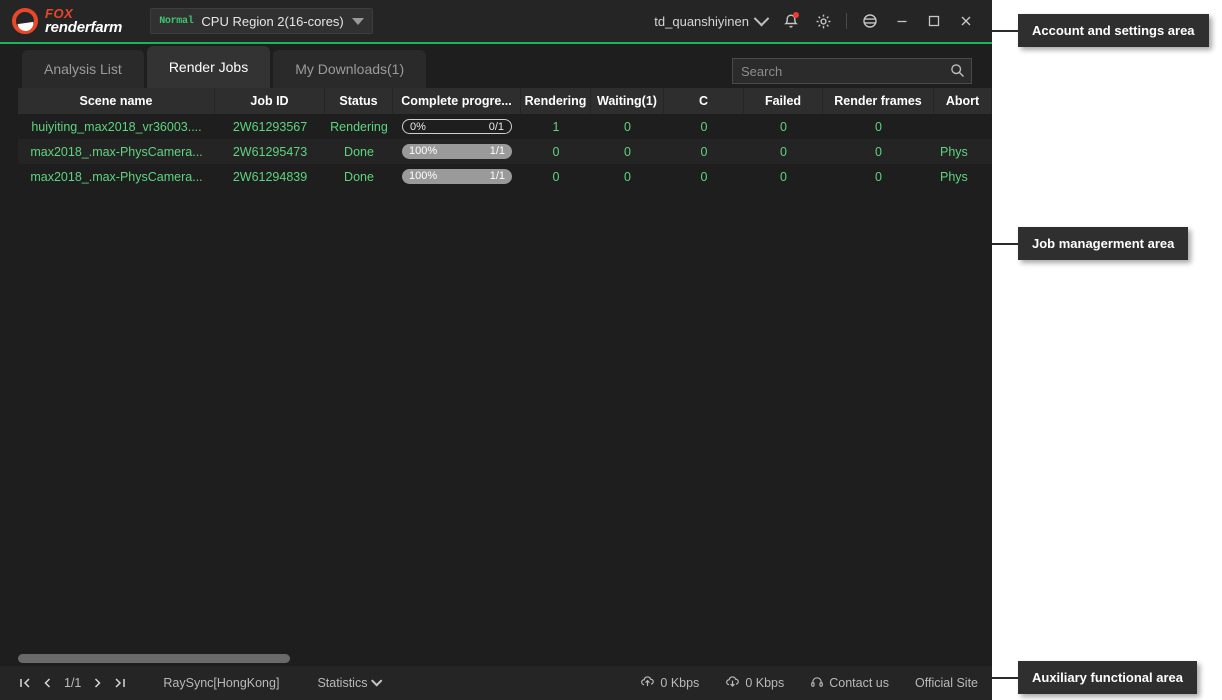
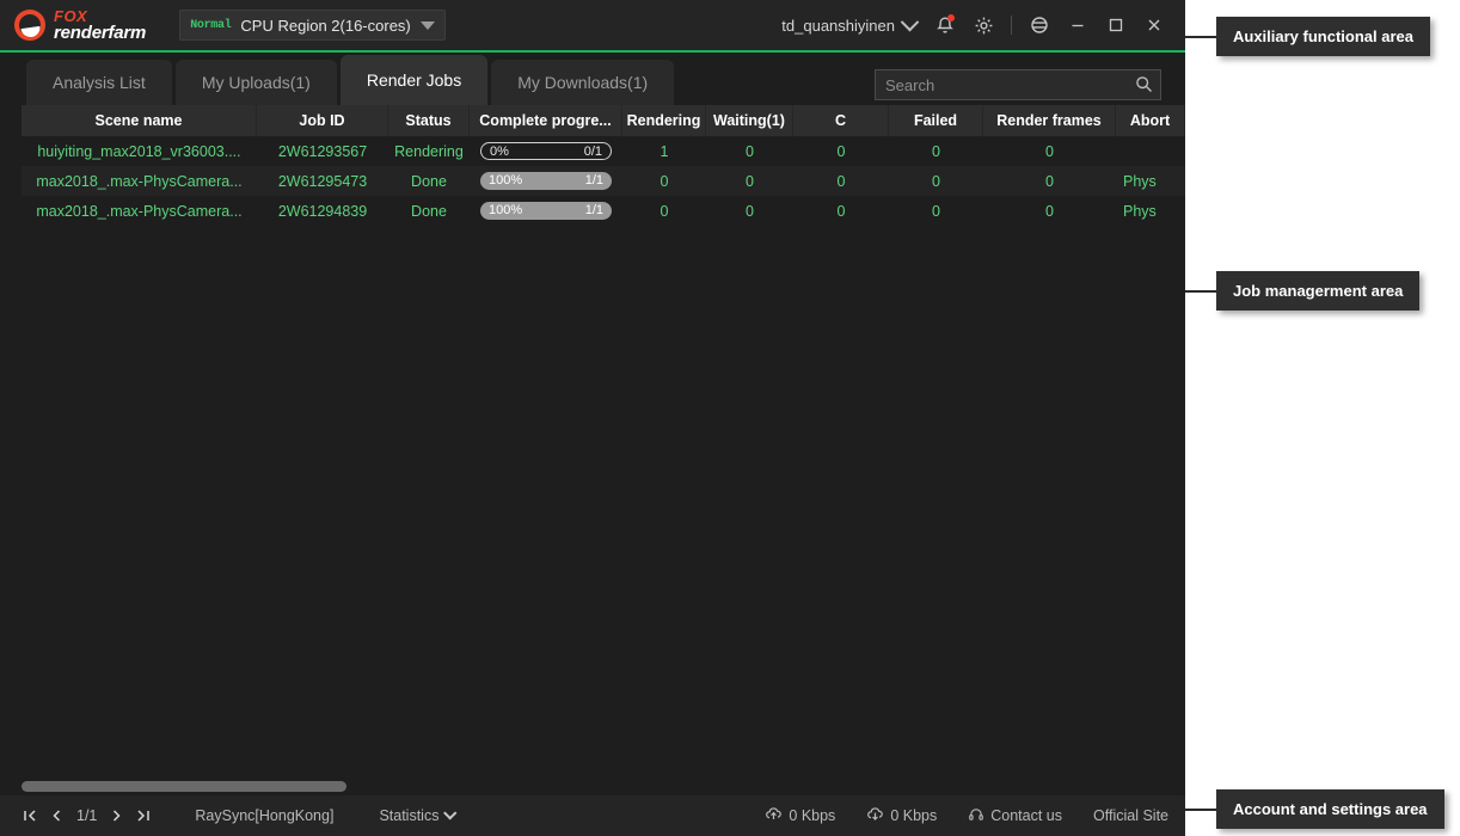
  FOX
  renderfarm
  Normal
  CPU Region 2(16-cores)
  td_quanshiyinen
  Analysis List
+ My Uploads(1)
  Render Jobs
  My Downloads(1)
  Search
  Scene name
  Job ID
  Status
  Complete progre...
  Rendering
  Waiting(1)
  C
  Failed
  Render frames
  Abort
  huiyiting_max2018_vr36003....
  2W61293567
  Rendering
  0%
  0/1
  1
  0
  0
  0
  0
  max2018_.max-PhysCamera...
  2W61295473
  Done
  100%
  1/1
  0
  0
  0
  0
  0
  Phys
  max2018_.max-PhysCamera...
  2W61294839
  Done
  100%
  1/1
  0
  0
  0
  0
  0
  Phys
  1/1
  RaySync[HongKong]
  Statistics
  0 Kbps
  0 Kbps
  Contact us
  Official Site
- Account and settings area
+ Auxiliary functional area
  Job managerment area
- Auxiliary functional area
+ Account and settings area
